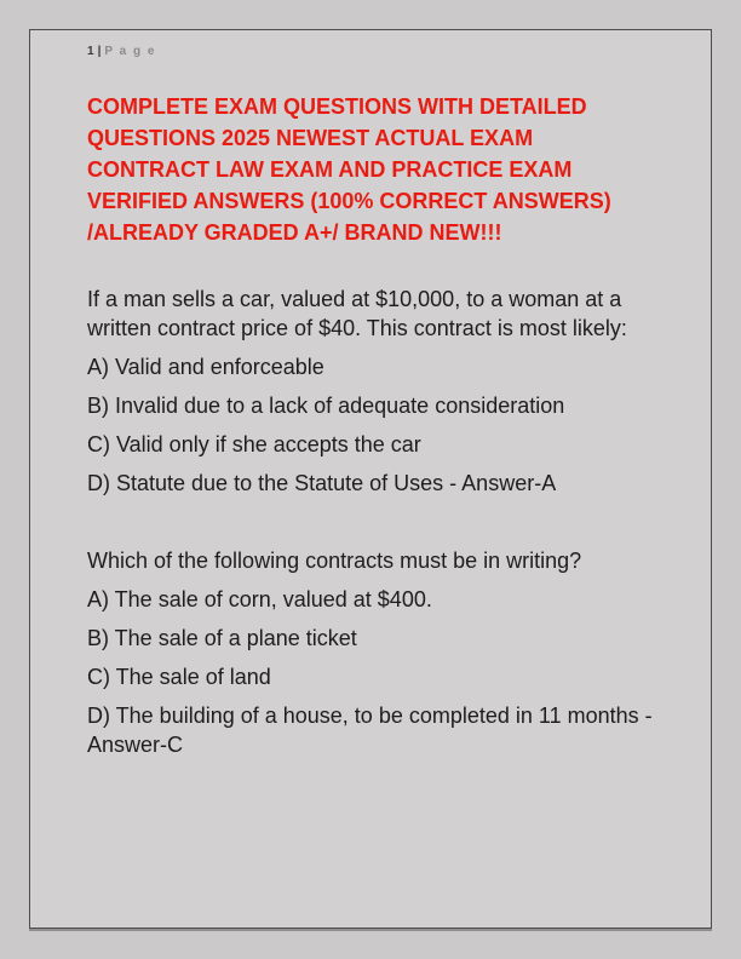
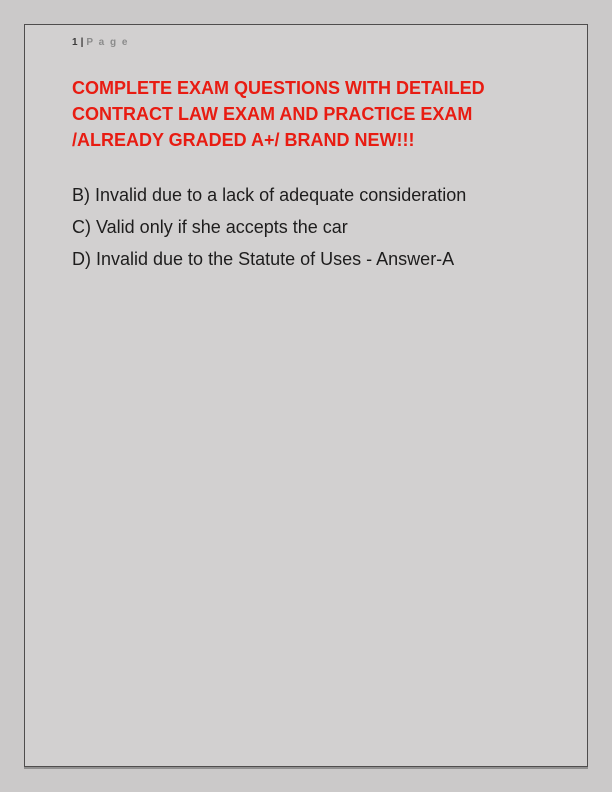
  1 | P a g e
  COMPLETE EXAM QUESTIONS WITH DETAILED
- QUESTIONS 2025 NEWEST ACTUAL EXAM
  CONTRACT LAW EXAM AND PRACTICE EXAM
- VERIFIED ANSWERS (100% CORRECT ANSWERS)
  /ALREADY GRADED A+/ BRAND NEW!!!
- If a man sells a car, valued at $10,000, to a woman at a written contract price of $40. This contract is most likely:
- A) Valid and enforceable
  B) Invalid due to a lack of adequate consideration
  C) Valid only if she accepts the car
- D) Statute due to the Statute of Uses - Answer-A
+ D) Invalid due to the Statute of Uses - Answer-A
- Which of the following contracts must be in writing?
- A) The sale of corn, valued at $400.
- B) The sale of a plane ticket
- C) The sale of land
- D) The building of a house, to be completed in 11 months - Answer-C
